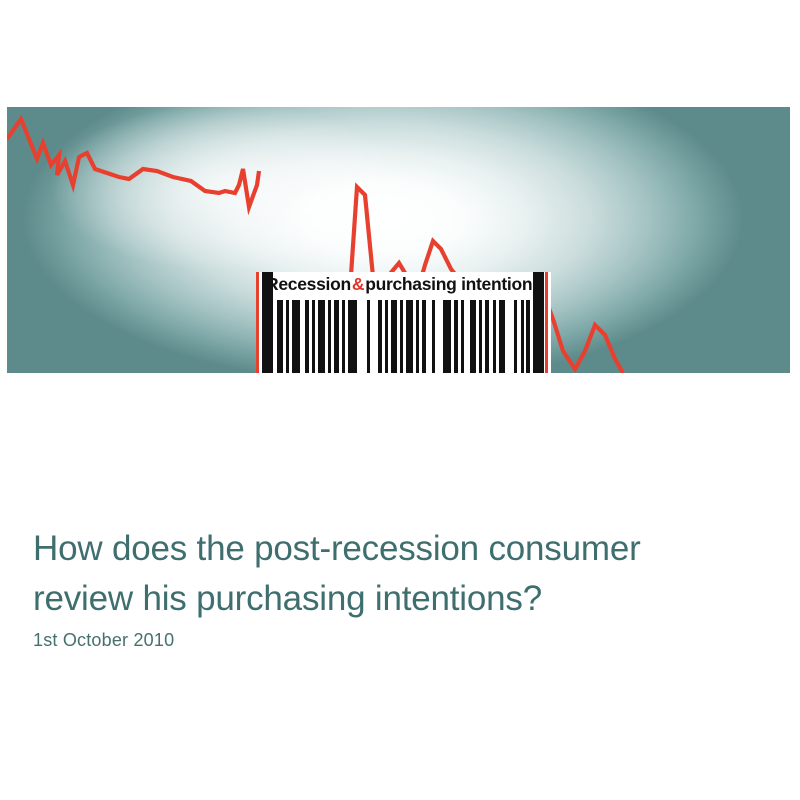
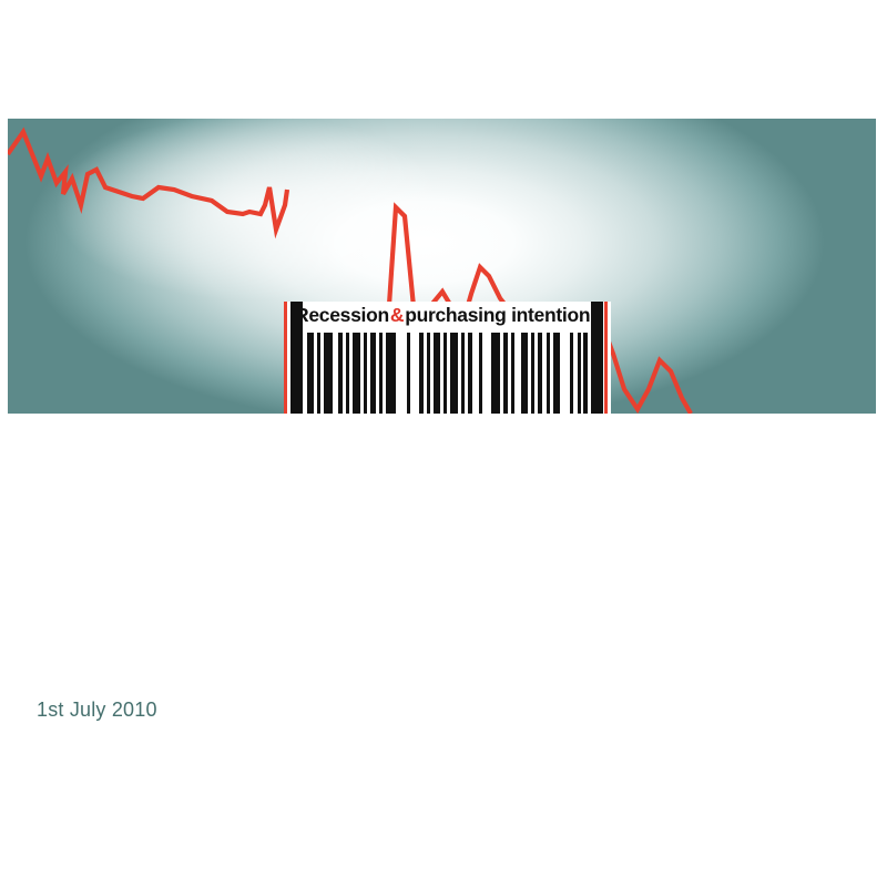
  Recession
  &
  purchasing intention
- How does the post-recession consumer
- review his purchasing intentions?
- 1st October 2010
+ 1st July 2010
